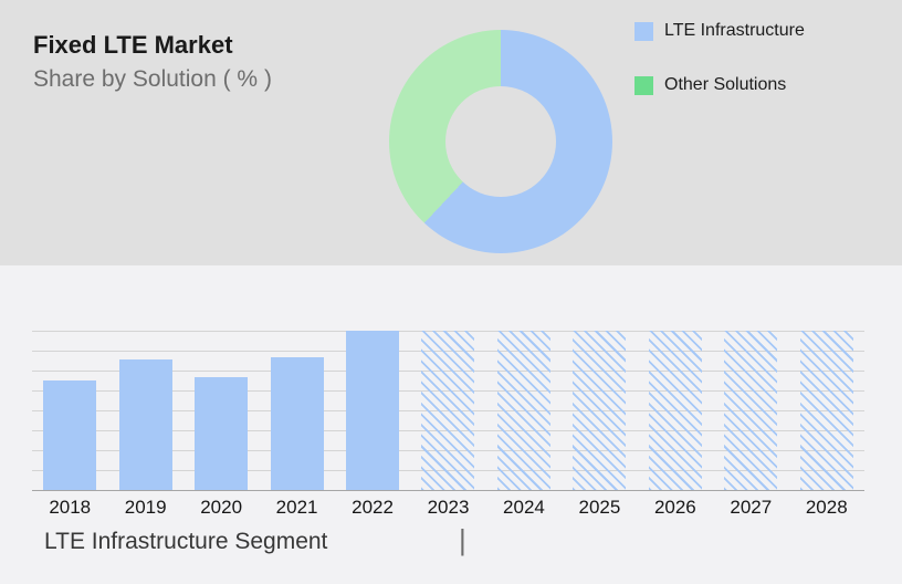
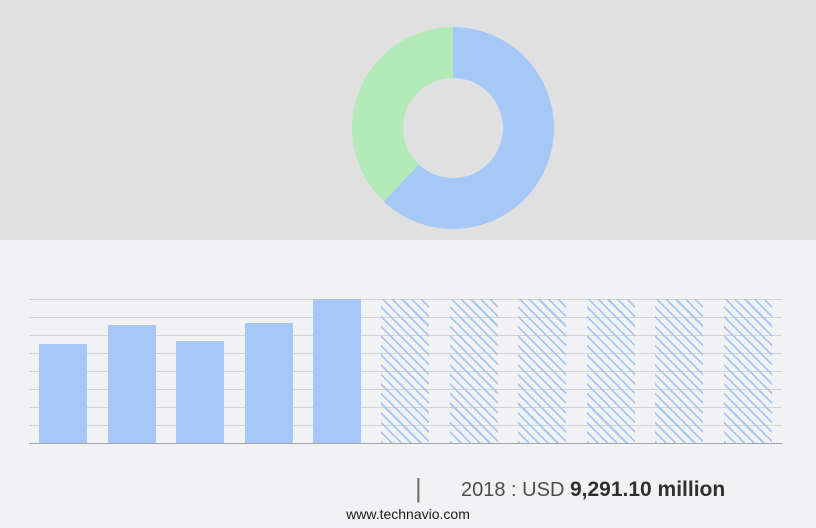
- Fixed LTE Market
- Share by Solution ( % )
- LTE Infrastructure
- Other Solutions
- 2018
- 2019
- 2020
- 2021
- 2022
- 2023
- 2024
- 2025
- 2026
- 2027
- 2028
- LTE Infrastructure Segment
  |
+ 2018 : USD 9,291.10 million
+ www.technavio.com
